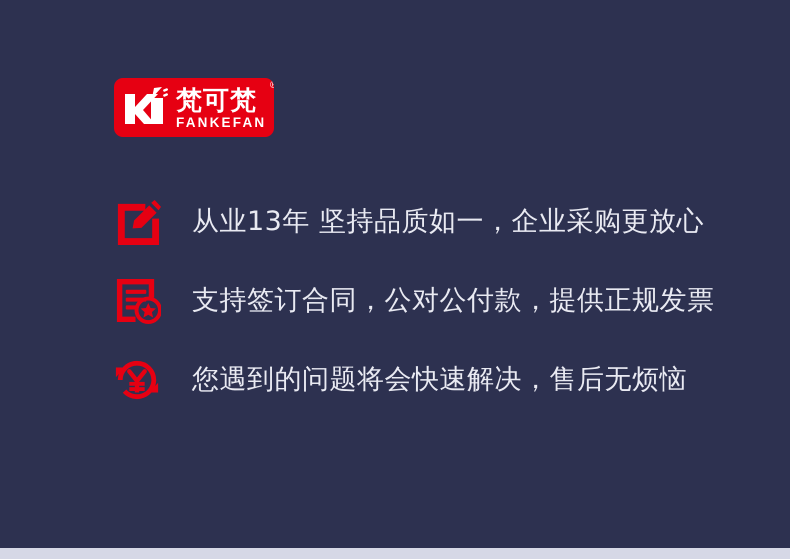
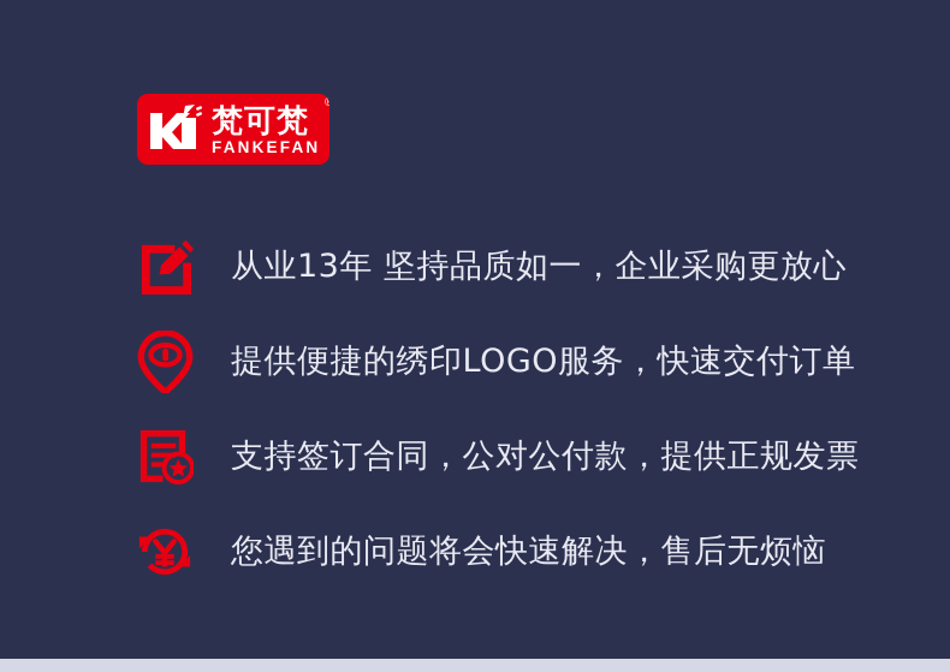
  梵可梵
  FANKEFAN
  ®
  从业13年 坚持品质如一，企业采购更放心
+ 提供便捷的绣印LOGO服务，快速交付订单
  支持签订合同，公对公付款，提供正规发票
  您遇到的问题将会快速解决，售后无烦恼
